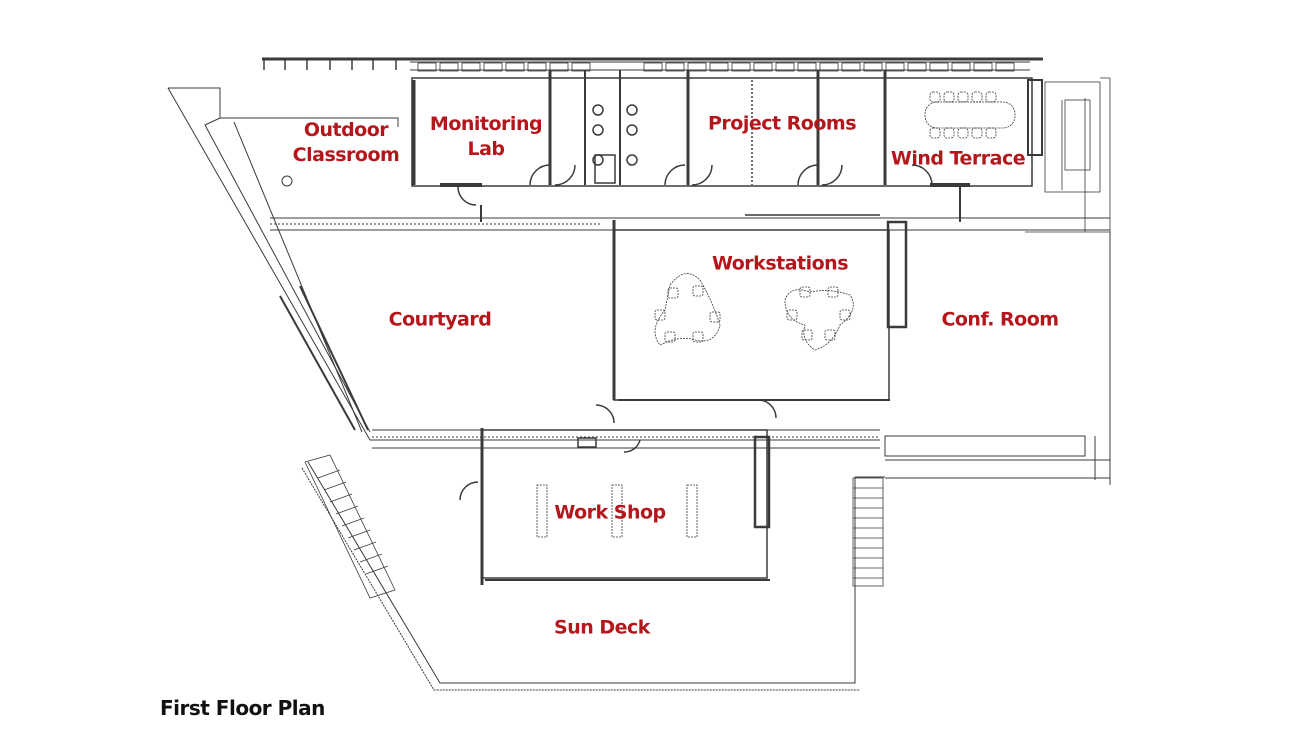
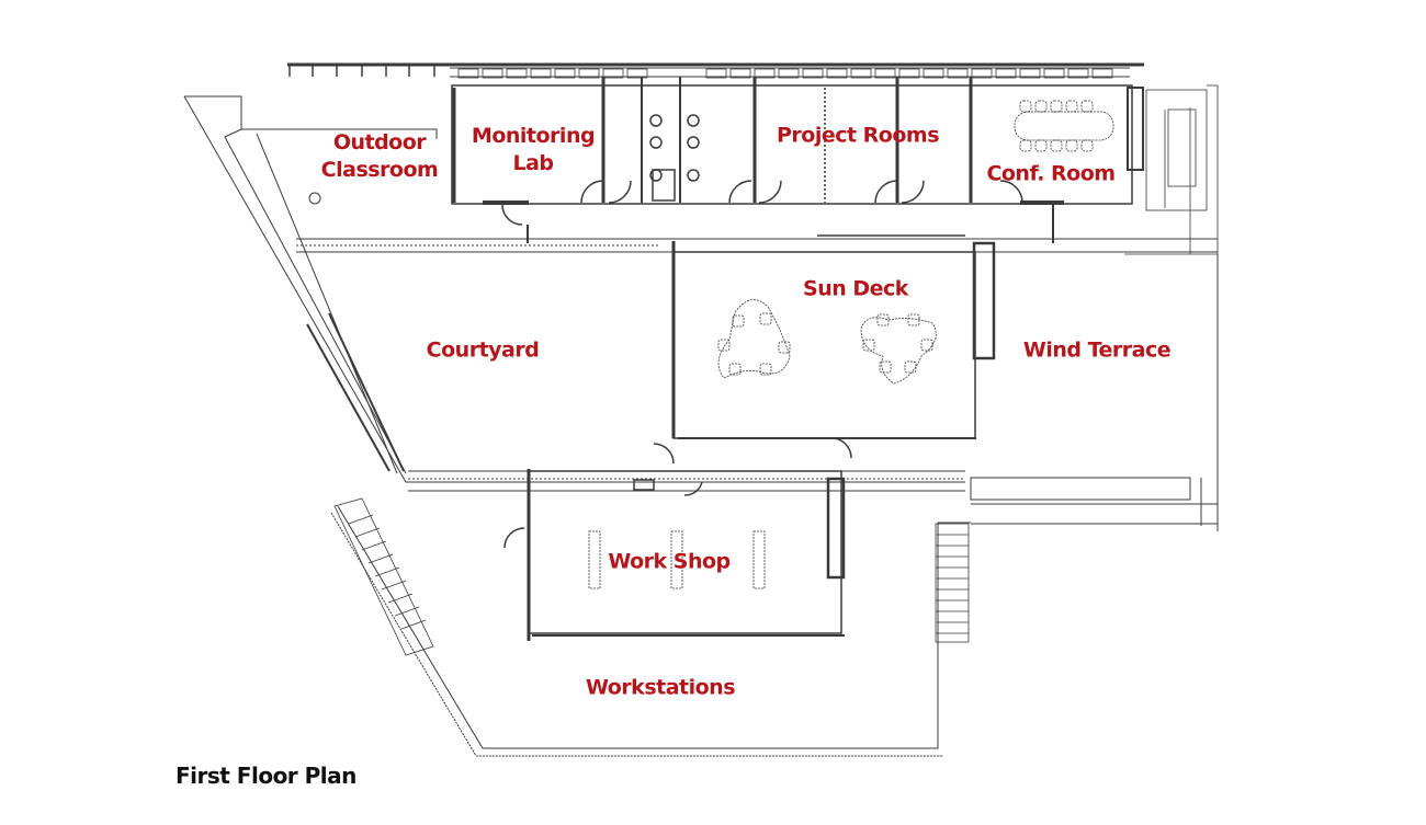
  Outdoor
  Classroom
  Monitoring
  Lab
  Project Rooms
- Wind Terrace
+ Conf. Room
- Workstations
+ Sun Deck
  Courtyard
- Conf. Room
+ Wind Terrace
  Work Shop
- Sun Deck
+ Workstations
  First Floor Plan
